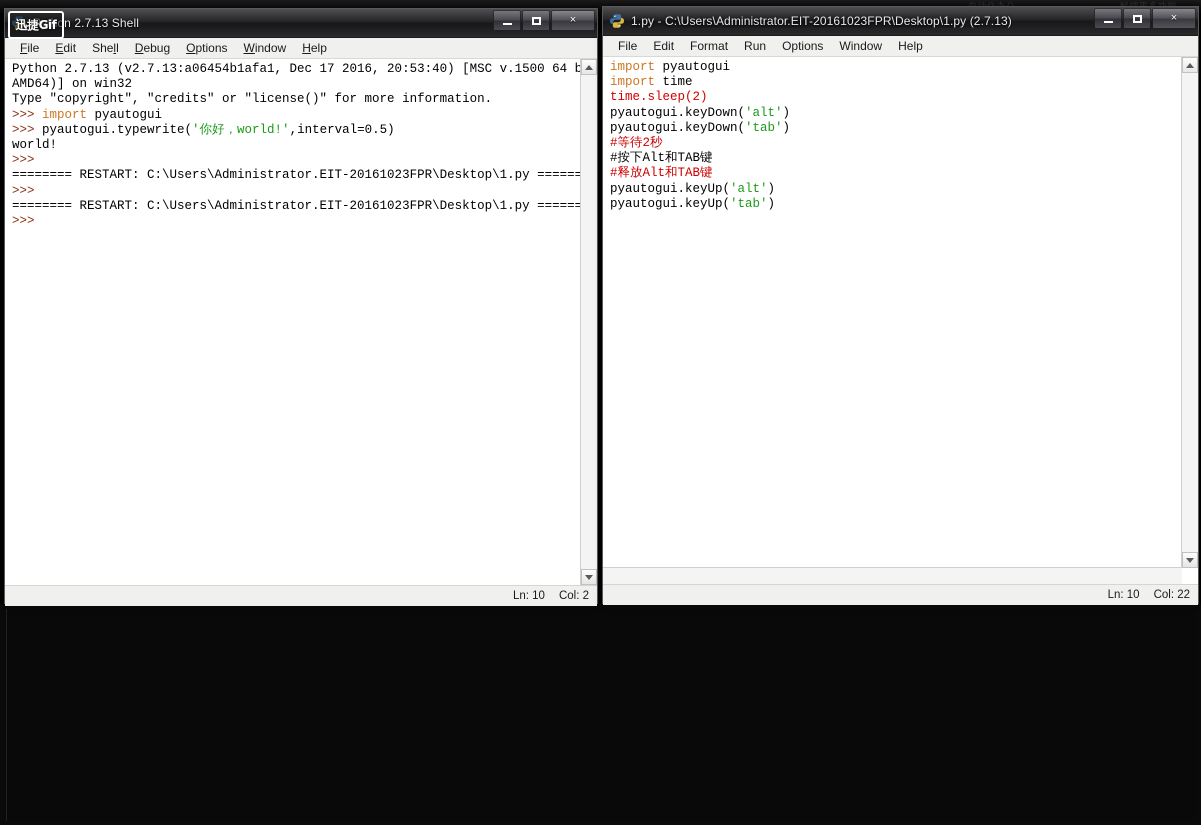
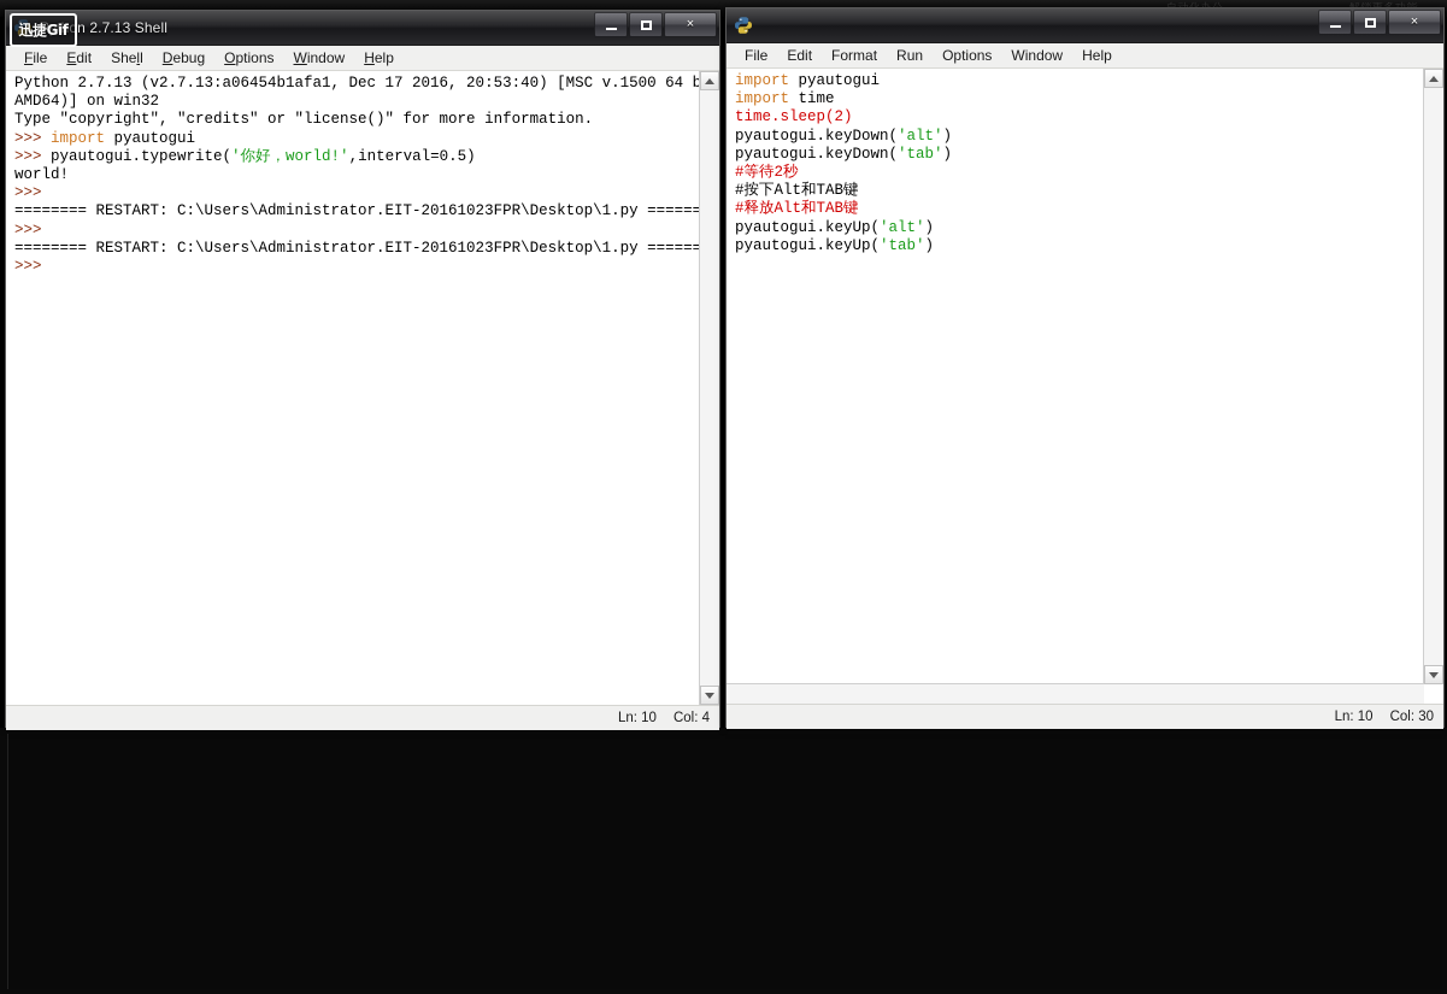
  Python 2.7.13 Shell
  File
  Edit
  Shell
  Debug
  Options
  Window
  Help
  Python 2.7.13 (v2.7.13:a06454b1afa1, Dec 17 2016, 20:53:40) [MSC v.1500 64 b
  AMD64)] on win32
  Type "copyright", "credits" or "license()" for more information.
  >>> import pyautogui
  >>> pyautogui.typewrite('你好，world!',interval=0.5)
  world!
  >>>
  ======== RESTART: C:\Users\Administrator.EIT-20161023FPR\Desktop\1.py ======
  >>>
  ======== RESTART: C:\Users\Administrator.EIT-20161023FPR\Desktop\1.py ======
  >>>
  Ln: 10
- Col: 2
+ Col: 4
- 1.py - C:\Users\Administrator.EIT-20161023FPR\Desktop\1.py (2.7.13)
  File
  Edit
  Format
  Run
  Options
  Window
  Help
  import pyautogui
  import time
  time.sleep(2)
  pyautogui.keyDown('alt')
  pyautogui.keyDown('tab')
  #等待2秒
  #按下Alt和TAB键
  #释放Alt和TAB键
  pyautogui.keyUp('alt')
  pyautogui.keyUp('tab')
  Ln: 10
- Col: 22
+ Col: 30
  迅捷Gif
